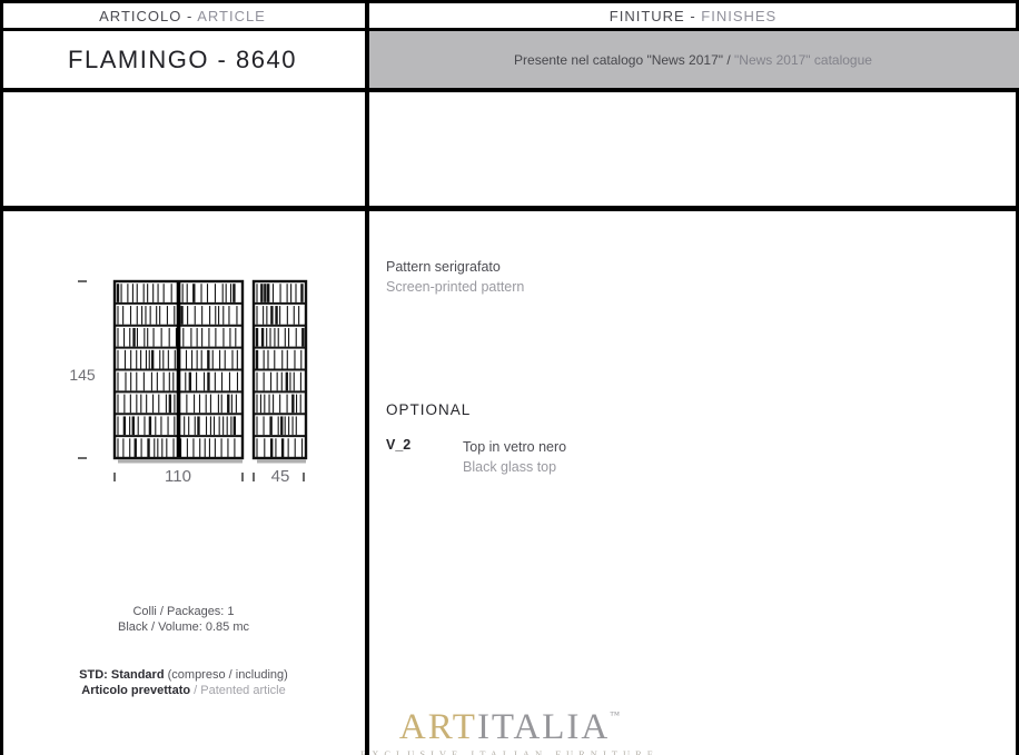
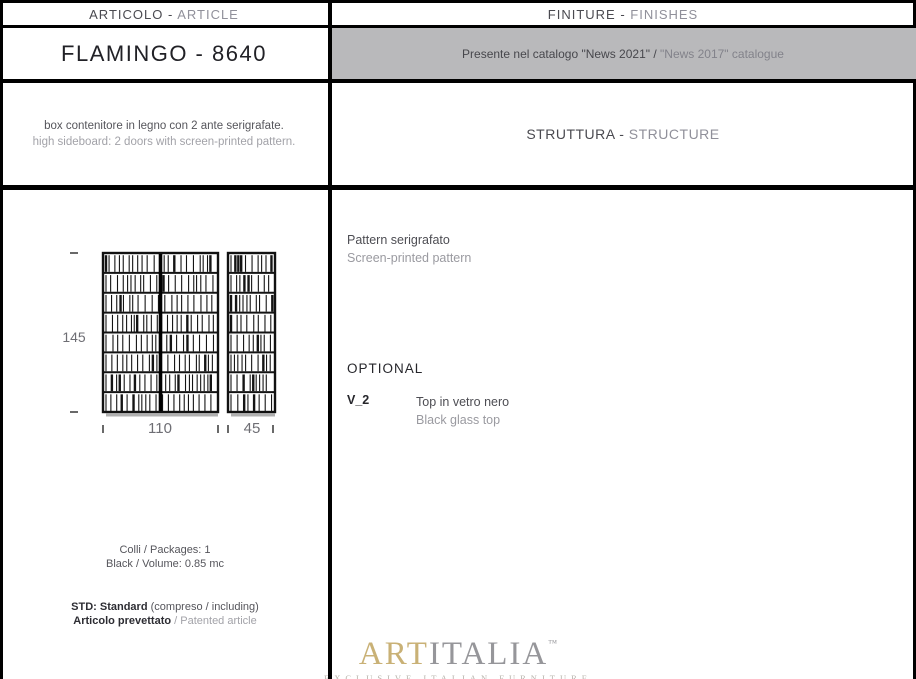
  ARTICOLO - ARTICLE
  FINITURE - FINISHES
  FLAMINGO - 8640
- Presente nel catalogo "News 2017" / "News 2017" catalogue
+ Presente nel catalogo "News 2021" / "News 2017" catalogue
+ box contenitore in legno con 2 ante serigrafate.
+ high sideboard: 2 doors with screen-printed pattern.
+ STRUTTURA - STRUCTURE
  145
  110
  45
  Pattern serigrafato
  Screen-printed pattern
  OPTIONAL
  V_2
  Top in vetro nero
  Black glass top
  Colli / Packages: 1
  Black / Volume: 0.85 mc
  STD: Standard (compreso / including)
  Articolo prevettato / Patented article
  ARTITALIA™
  XCLUSIVE ITALIAN FURNITURE
